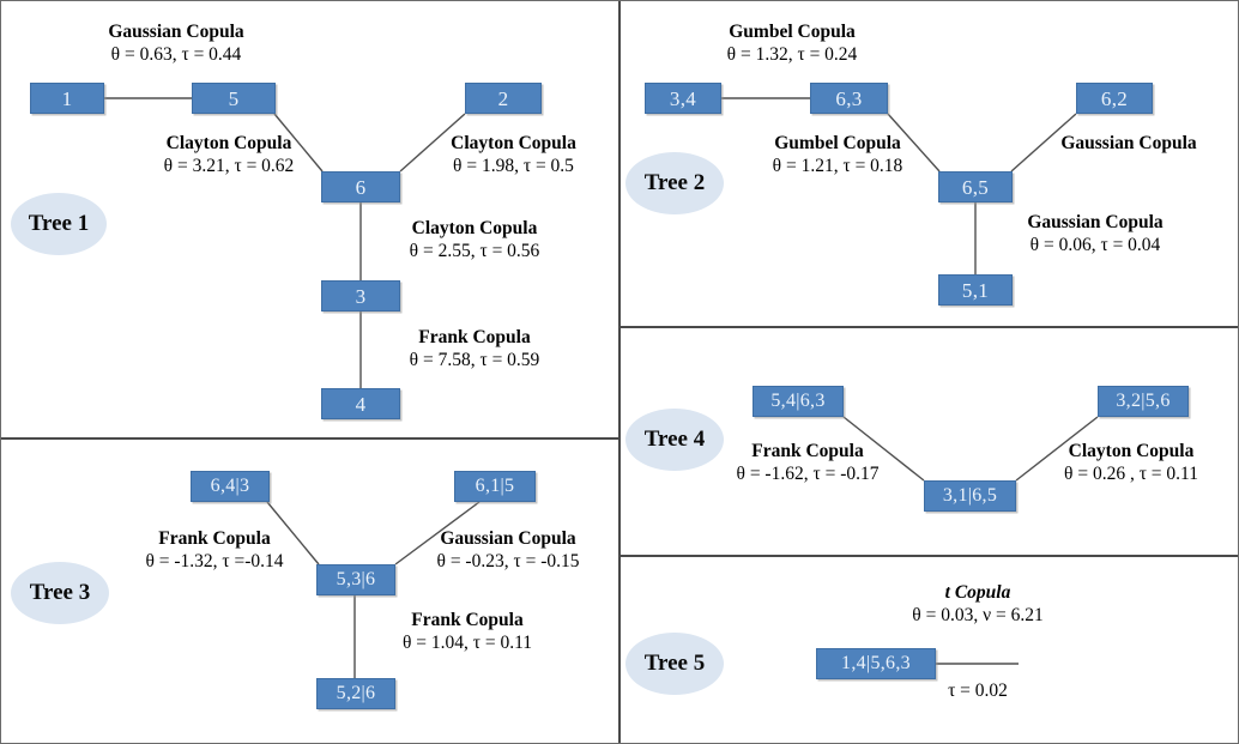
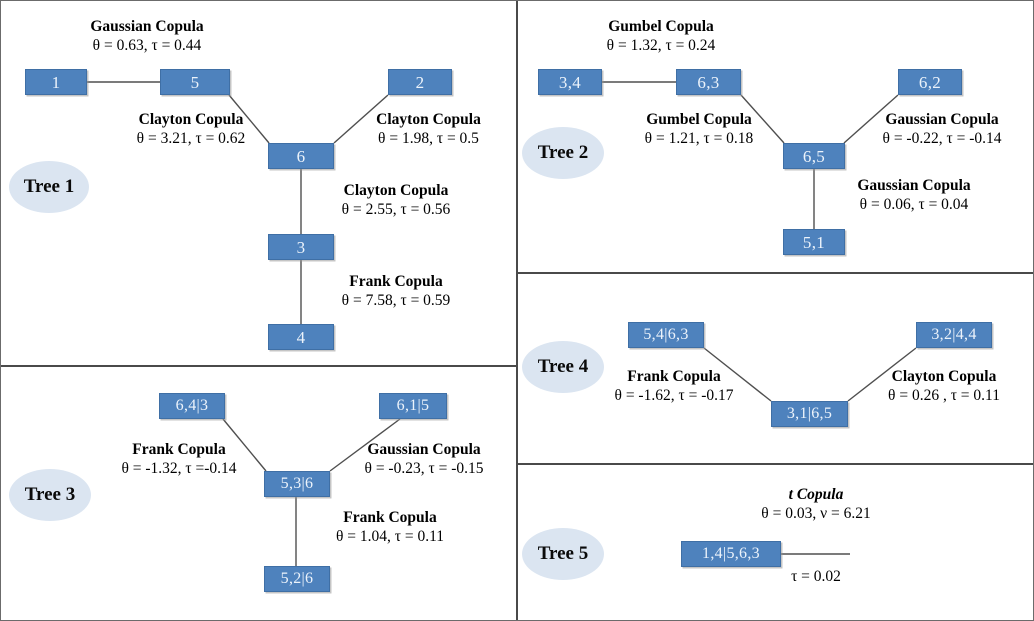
  Tree 1
  1
  5
  2
  6
  3
  4
  Gaussian Copula
  θ = 0.63, τ = 0.44
  Clayton Copula
  θ = 3.21, τ = 0.62
  Clayton Copula
  θ = 1.98, τ = 0.5
  Clayton Copula
  θ = 2.55, τ = 0.56
  Frank Copula
  θ = 7.58, τ = 0.59
  Tree 2
  3,4
  6,3
  6,2
  6,5
  5,1
  Gumbel Copula
  θ = 1.32, τ = 0.24
  Gumbel Copula
  θ = 1.21, τ = 0.18
  Gaussian Copula
+ θ = -0.22, τ = -0.14
  Gaussian Copula
  θ = 0.06, τ = 0.04
  Tree 3
  6,4|3
  6,1|5
  5,3|6
  5,2|6
  Frank Copula
  θ = -1.32, τ =-0.14
  Gaussian Copula
  θ = -0.23, τ = -0.15
  Frank Copula
  θ = 1.04, τ = 0.11
  Tree 4
  5,4|6,3
- 3,2|5,6
+ 3,2|4,4
  3,1|6,5
  Frank Copula
  θ = -1.62, τ = -0.17
  Clayton Copula
  θ = 0.26 , τ = 0.11
  Tree 5
  1,4|5,6,3
  t Copula
  θ = 0.03, ν = 6.21
  τ = 0.02
